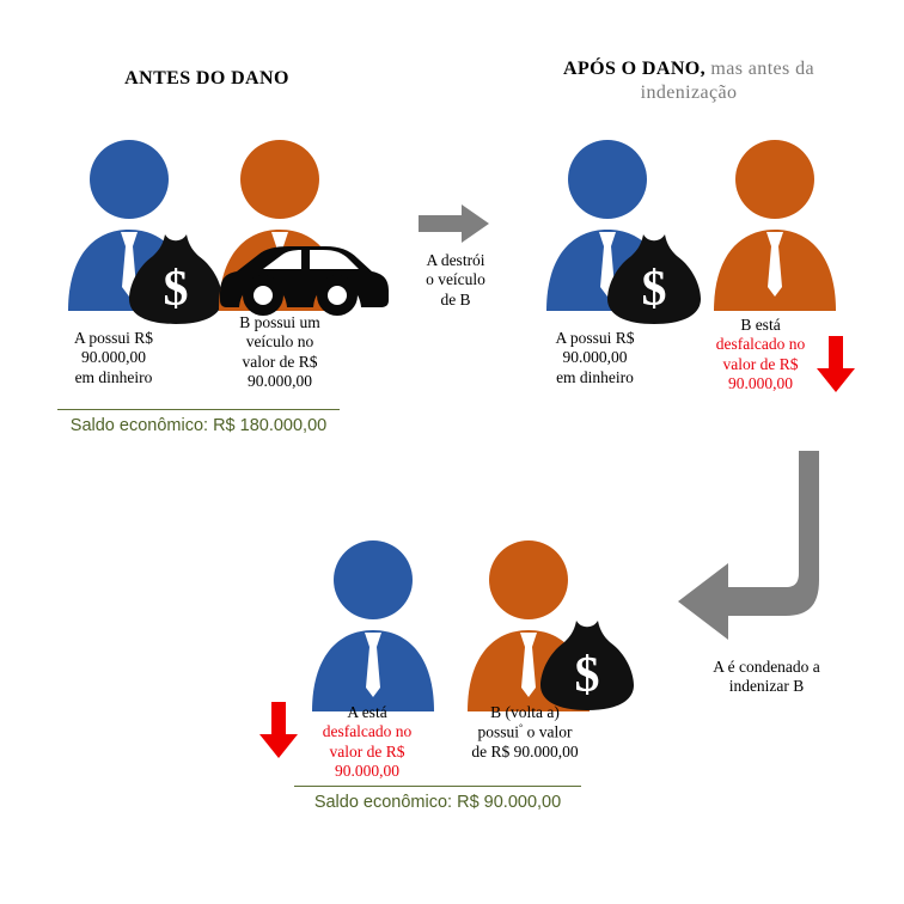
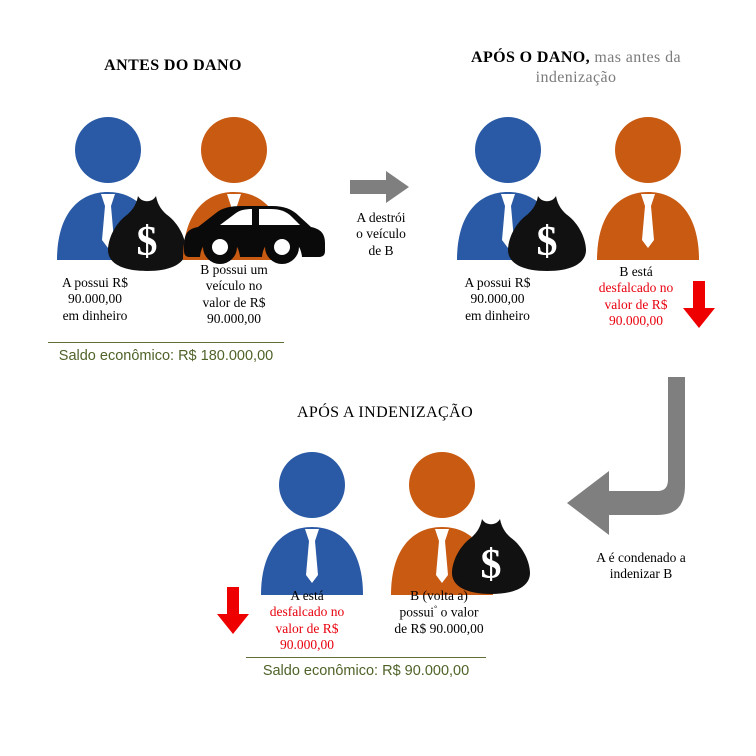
  ANTES DO DANO
  $
  A possui R$
  90.000,00
  em dinheiro
  B possui um
  veículo no
  valor de R$
  90.000,00
  Saldo econômico: R$ 180.000,00
  A destrói
  o veículo
  de B
  APÓS O DANO, mas antes da indenização
  $
  A possui R$
  90.000,00
  em dinheiro
  B está
  desfalcado no
  valor de R$
  90.000,00
  A é condenado a
  indenizar B
+ APÓS A INDENIZAÇÃO
  A está
  desfalcado no
  valor de R$
  90.000,00
  $
  B (volta a)
  possui° o valor
  de R$ 90.000,00
  Saldo econômico: R$ 90.000,00
